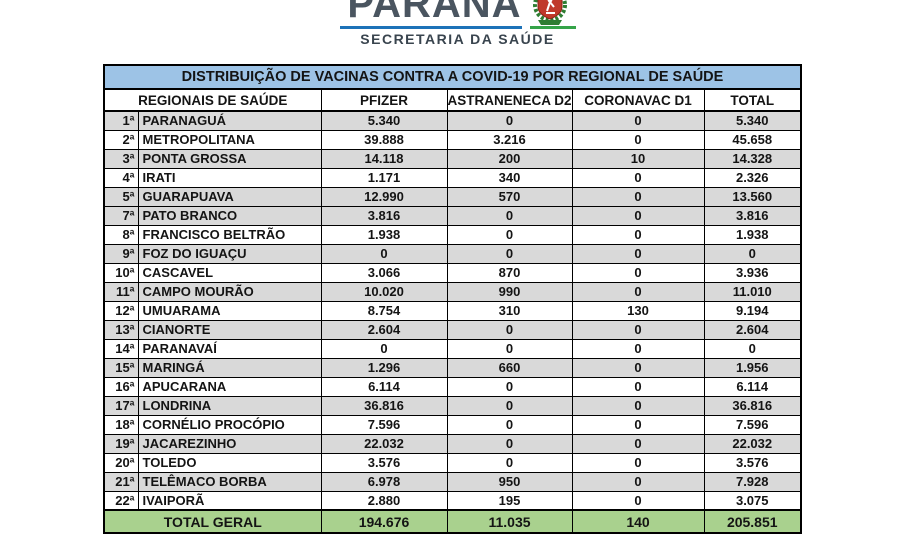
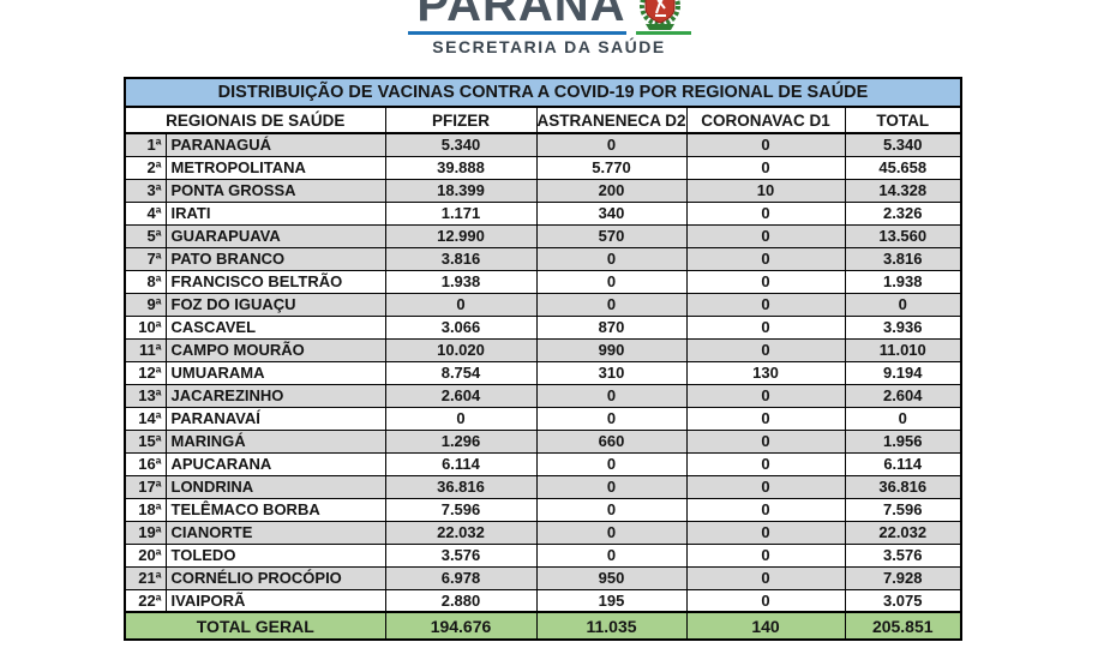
  PARANÁ
  SECRETARIA DA SAÚDE
  DISTRIBUIÇÃO DE VACINAS CONTRA A COVID-19 POR REGIONAL DE SAÚDE
  REGIONAIS DE SAÚDE	PFIZER	ASTRANENECA D2	CORONAVAC D1	TOTAL
  1ª	PARANAGUÁ	5.340	0	0	5.340
- 2ª	METROPOLITANA	39.888	3.216	0	45.658
+ 2ª	METROPOLITANA	39.888	5.770	0	45.658
- 3ª	PONTA GROSSA	14.118	200	10	14.328
+ 3ª	PONTA GROSSA	18.399	200	10	14.328
  4ª	IRATI	1.171	340	0	2.326
  5ª	GUARAPUAVA	12.990	570	0	13.560
  7ª	PATO BRANCO	3.816	0	0	3.816
  8ª	FRANCISCO BELTRÃO	1.938	0	0	1.938
  9ª	FOZ DO IGUAÇU	0	0	0	0
  10ª	CASCAVEL	3.066	870	0	3.936
  11ª	CAMPO MOURÃO	10.020	990	0	11.010
  12ª	UMUARAMA	8.754	310	130	9.194
- 13ª	CIANORTE	2.604	0	0	2.604
+ 13ª	JACAREZINHO	2.604	0	0	2.604
  14ª	PARANAVAÍ	0	0	0	0
  15ª	MARINGÁ	1.296	660	0	1.956
  16ª	APUCARANA	6.114	0	0	6.114
  17ª	LONDRINA	36.816	0	0	36.816
- 18ª	CORNÉLIO PROCÓPIO	7.596	0	0	7.596
+ 18ª	TELÊMACO BORBA	7.596	0	0	7.596
- 19ª	JACAREZINHO	22.032	0	0	22.032
+ 19ª	CIANORTE	22.032	0	0	22.032
  20ª	TOLEDO	3.576	0	0	3.576
- 21ª	TELÊMACO BORBA	6.978	950	0	7.928
+ 21ª	CORNÉLIO PROCÓPIO	6.978	950	0	7.928
  22ª	IVAIPORÃ	2.880	195	0	3.075
  TOTAL GERAL	194.676	11.035	140	205.851
